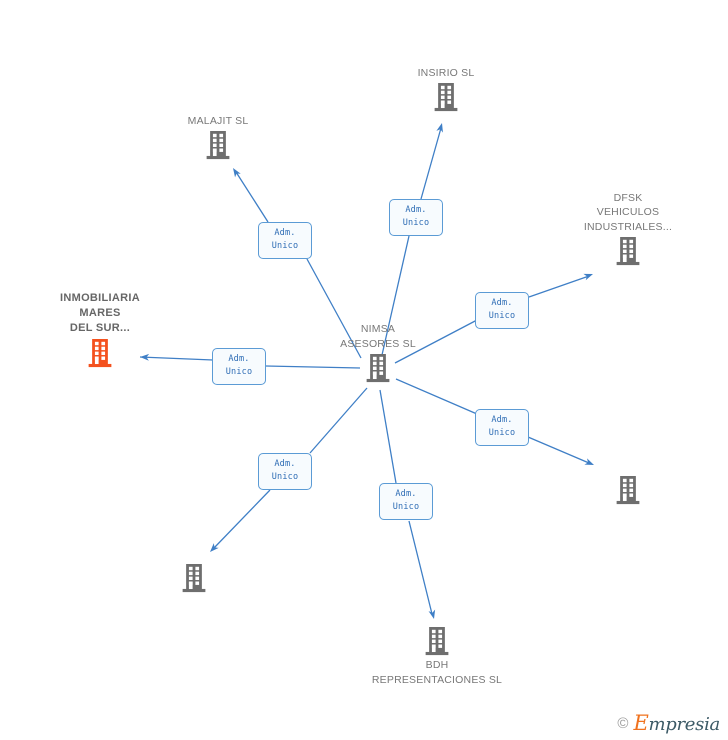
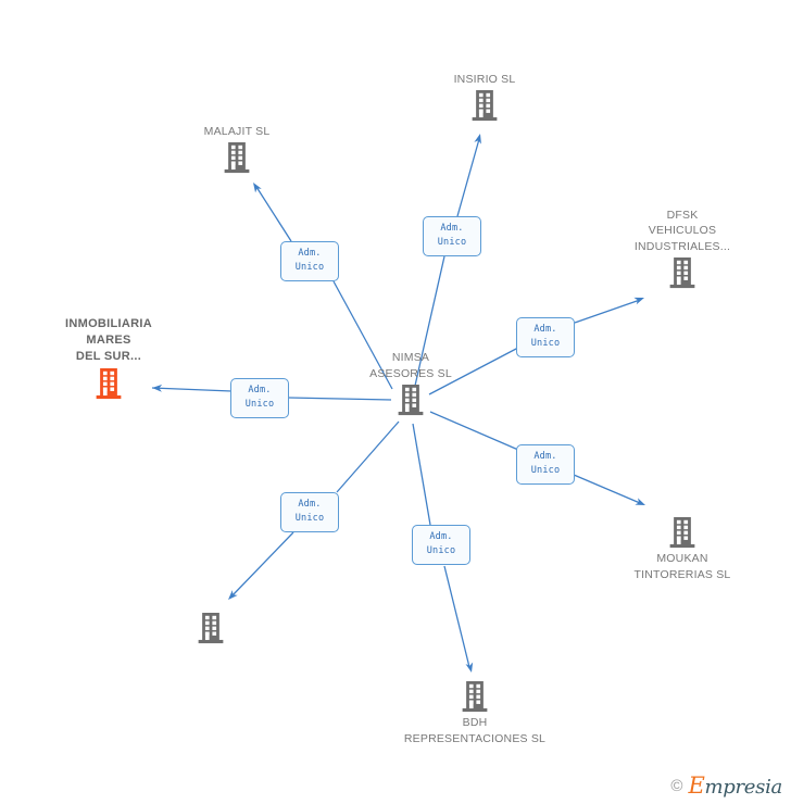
  NIMSA
  ASESORES SL
  INMOBILIARIA
  MARES
  DEL SUR...
  MALAJIT SL
  INSIRIO SL
  DFSK
  VEHICULOS
  INDUSTRIALES...
+ MOUKAN
+ TINTORERIAS SL
  BDH
  REPRESENTACIONES SL
  Adm.
  Unico
  Adm.
  Unico
  Adm.
  Unico
  Adm.
  Unico
  Adm.
  Unico
  Adm.
  Unico
  Adm.
  Unico
  ©
  Empresia
